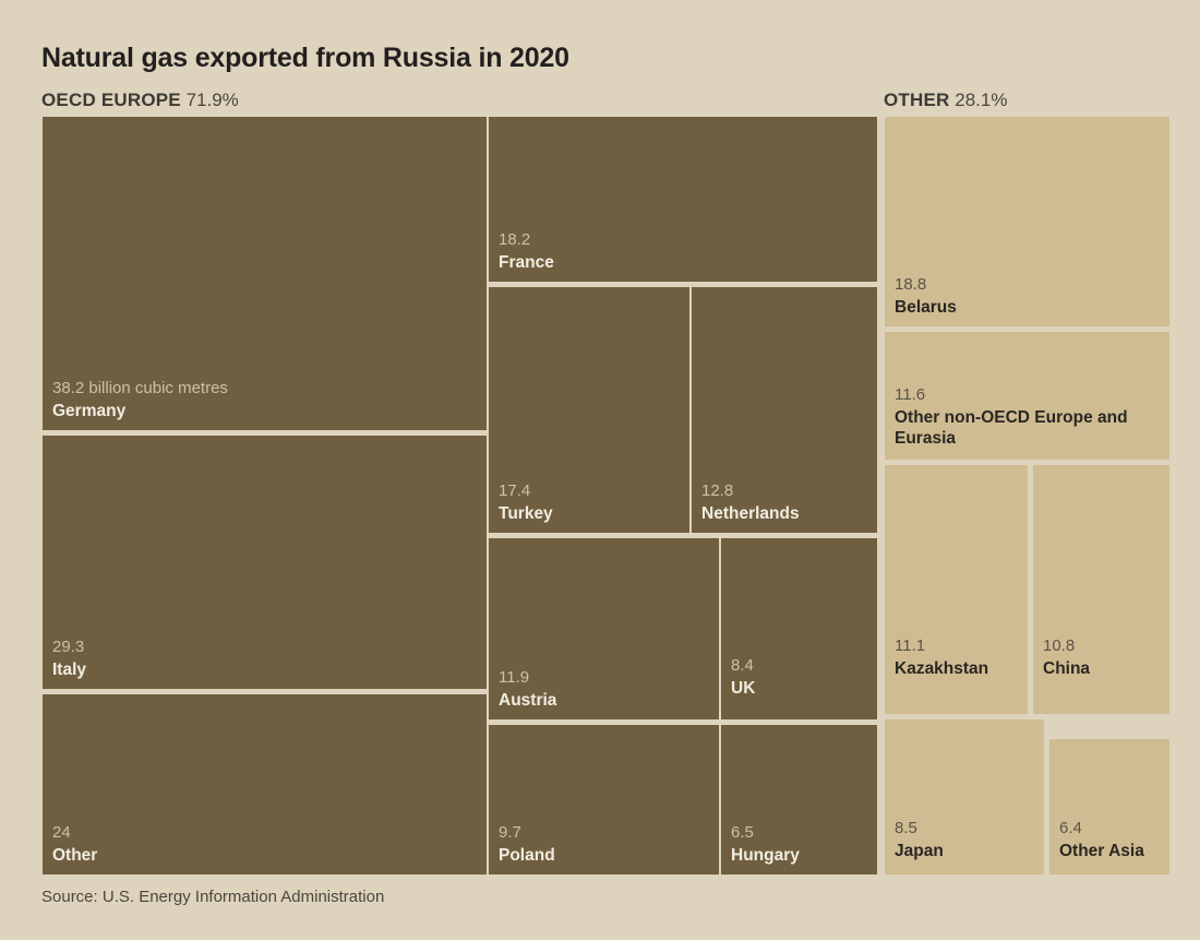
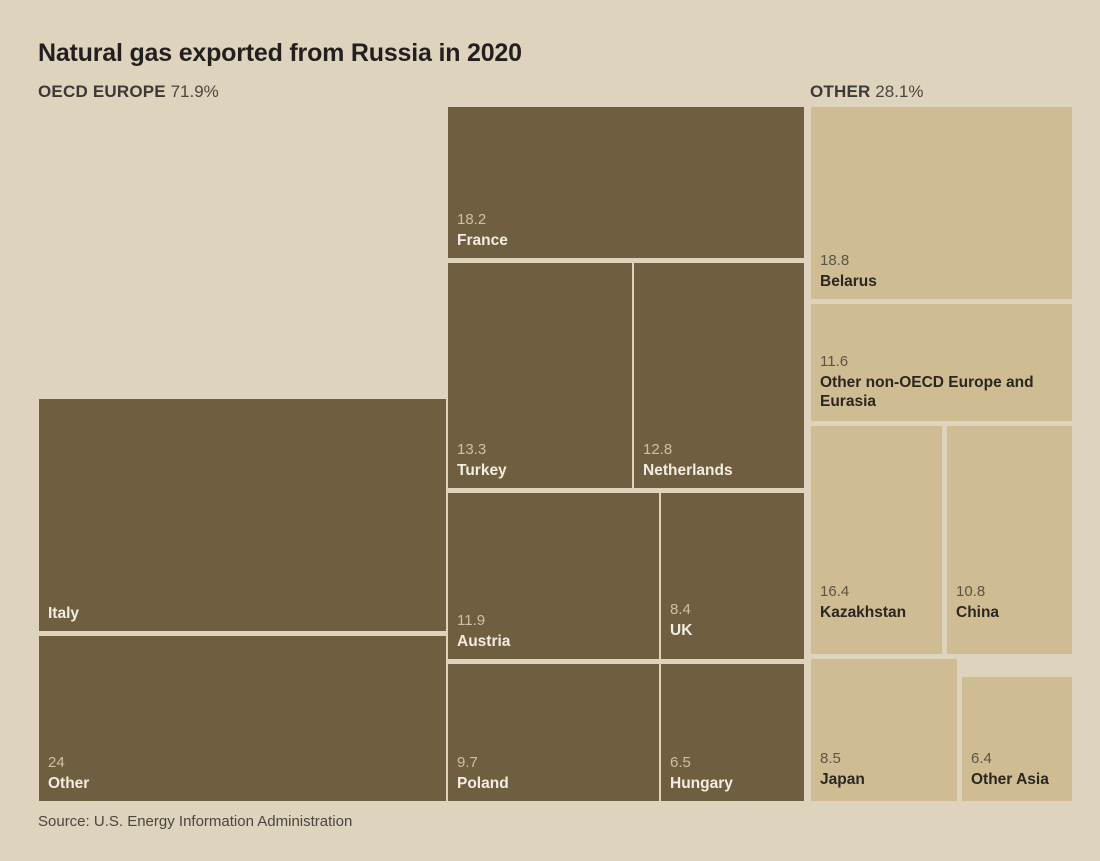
  Natural gas exported from Russia in 2020
  OECD EUROPE 71.9%
  OTHER 28.1%
- 38.2 billion cubic metres
- Germany
- 29.3
  Italy
  24
  Other
  18.2
  France
- 17.4
+ 13.3
  Turkey
  12.8
  Netherlands
  11.9
  Austria
  8.4
  UK
  9.7
  Poland
  6.5
  Hungary
  18.8
  Belarus
  11.6
  Other non-OECD Europe and Eurasia
- 11.1
+ 16.4
  Kazakhstan
  10.8
  China
  8.5
  Japan
  6.4
  Other Asia
  Source: U.S. Energy Information Administration
